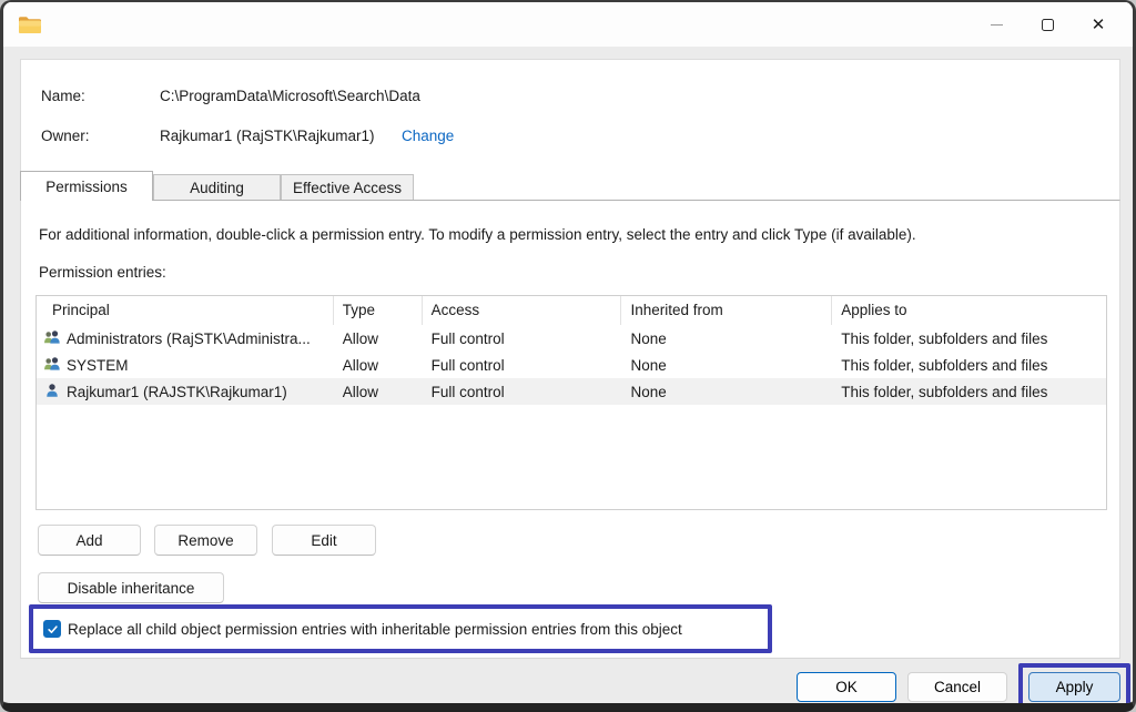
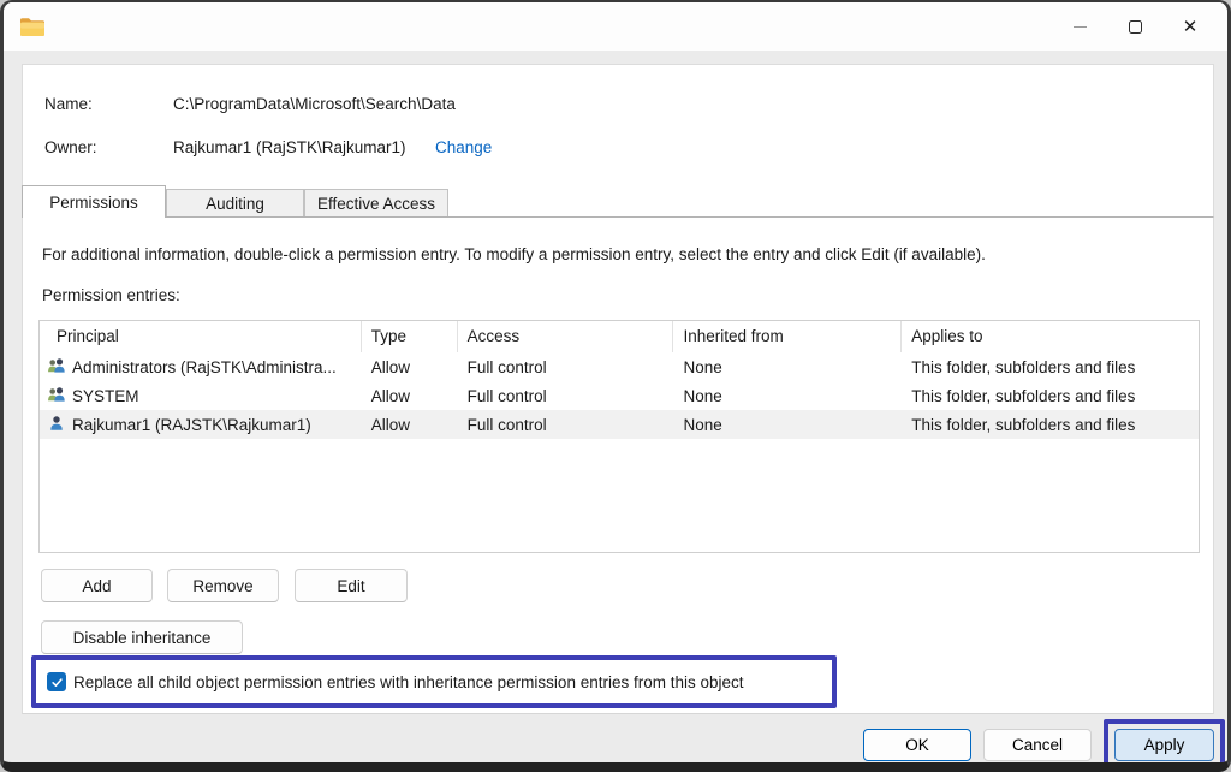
  ✕
  Name:
  C:\ProgramData\Microsoft\Search\Data
  Owner:
  Rajkumar1 (RajSTK\Rajkumar1)
  Change
  Permissions
  Auditing
  Effective Access
- For additional information, double-click a permission entry. To modify a permission entry, select the entry and click Type (if available).
+ For additional information, double-click a permission entry. To modify a permission entry, select the entry and click Edit (if available).
  Permission entries:
  Principal
  Type
  Access
  Inherited from
  Applies to
  Administrators (RajSTK\Administra...
  Allow
  Full control
  None
  This folder, subfolders and files
  SYSTEM
  Allow
  Full control
  None
  This folder, subfolders and files
  Rajkumar1 (RAJSTK\Rajkumar1)
  Allow
  Full control
  None
  This folder, subfolders and files
  Add
  Remove
  Edit
  Disable inheritance
- Replace all child object permission entries with inheritable permission entries from this object
+ Replace all child object permission entries with inheritance permission entries from this object
  OK
  Cancel
  Apply
